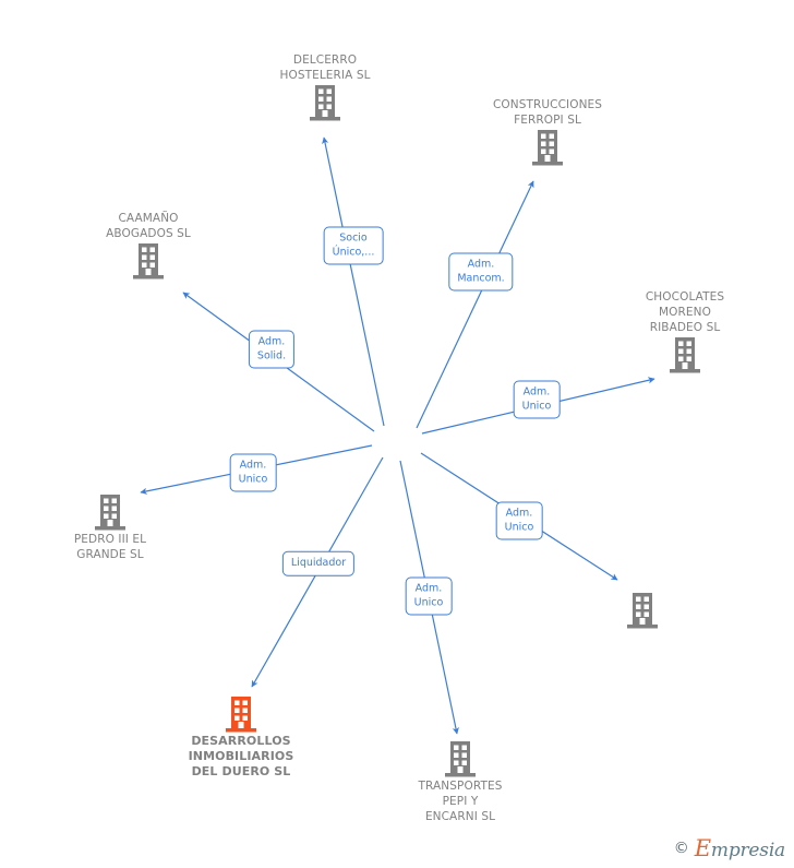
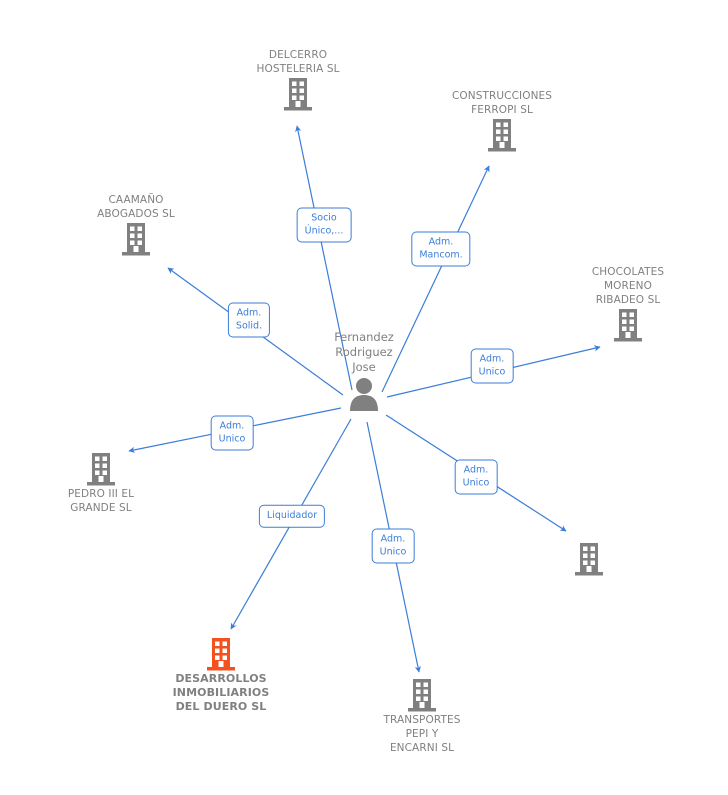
+ Fernandez
+ Rodriguez
+ Jose
  DELCERRO
  HOSTELERIA SL
  CONSTRUCCIONES
  FERROPI SL
  CAAMAÑO
  ABOGADOS SL
  CHOCOLATES
  MORENO
  RIBADEO SL
  PEDRO III EL
  GRANDE SL
  DESARROLLOS
  INMOBILIARIOS
  DEL DUERO SL
  TRANSPORTES
  PEPI Y
  ENCARNI SL
  Socio
  Único,...
  Adm.
  Mancom.
  Adm.
  Solid.
  Adm.
  Unico
  Adm.
  Unico
  Adm.
  Unico
  Liquidador
  Adm.
  Unico
- ©
- Empresia
